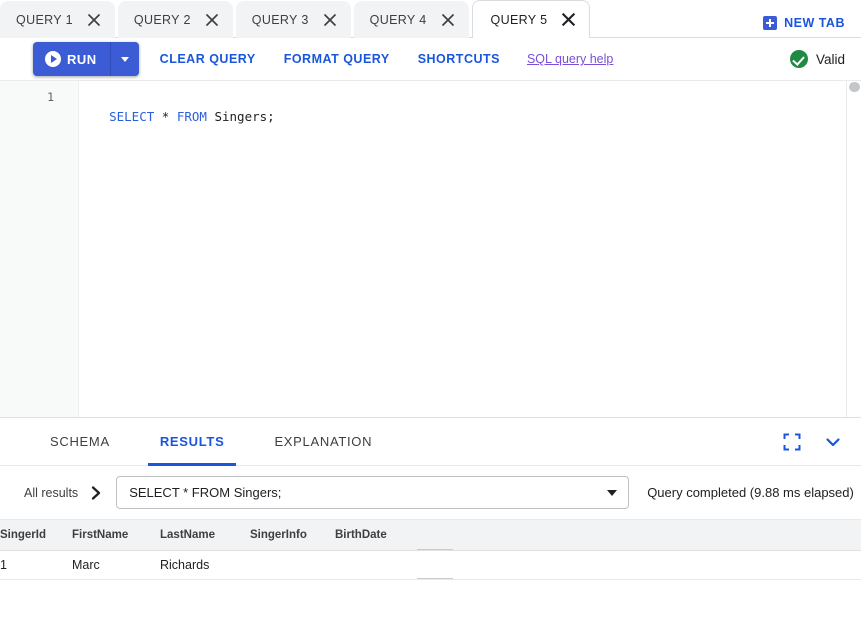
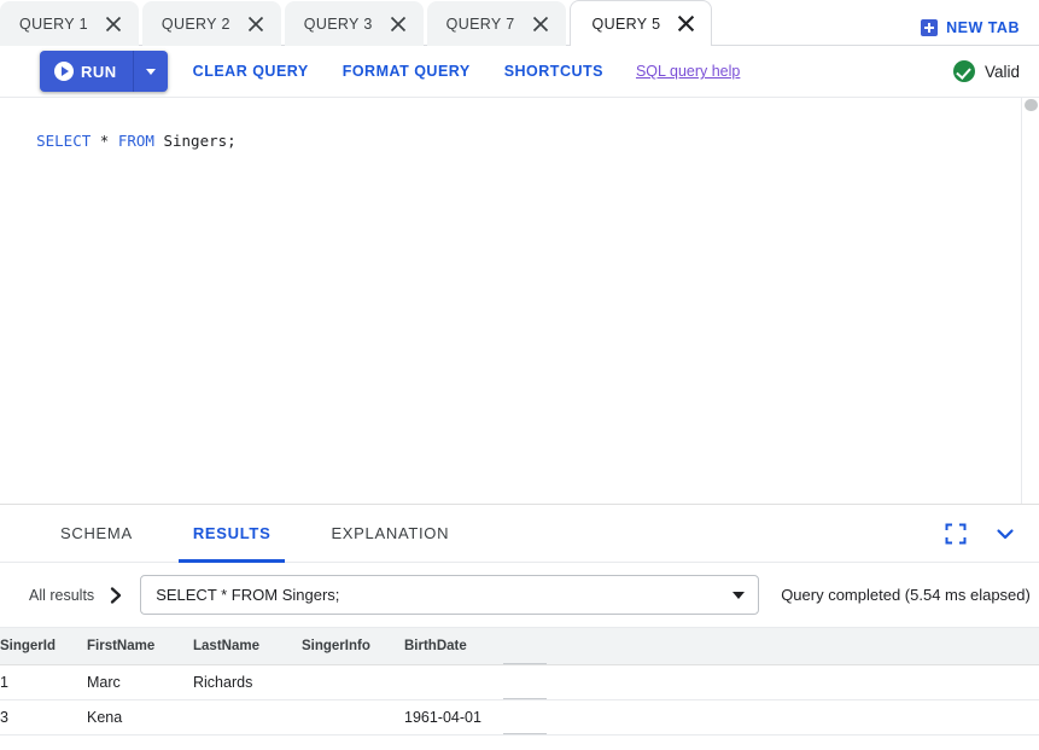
  QUERY 1
  QUERY 2
  QUERY 3
- QUERY 4
+ QUERY 7
  QUERY 5
  NEW TAB
  RUN
  CLEAR QUERY
  FORMAT QUERY
  SHORTCUTS
  SQL query help
  Valid
- 1
  SELECT * FROM Singers;
  SCHEMA
  RESULTS
  EXPLANATION
  All results
  SELECT * FROM Singers;
- Query completed (9.88 ms elapsed)
+ Query completed (5.54 ms elapsed)
  SingerId	FirstName	LastName	SingerInfo	BirthDate
  1	Marc	Richards
+ 3	Kena			1961-04-01
